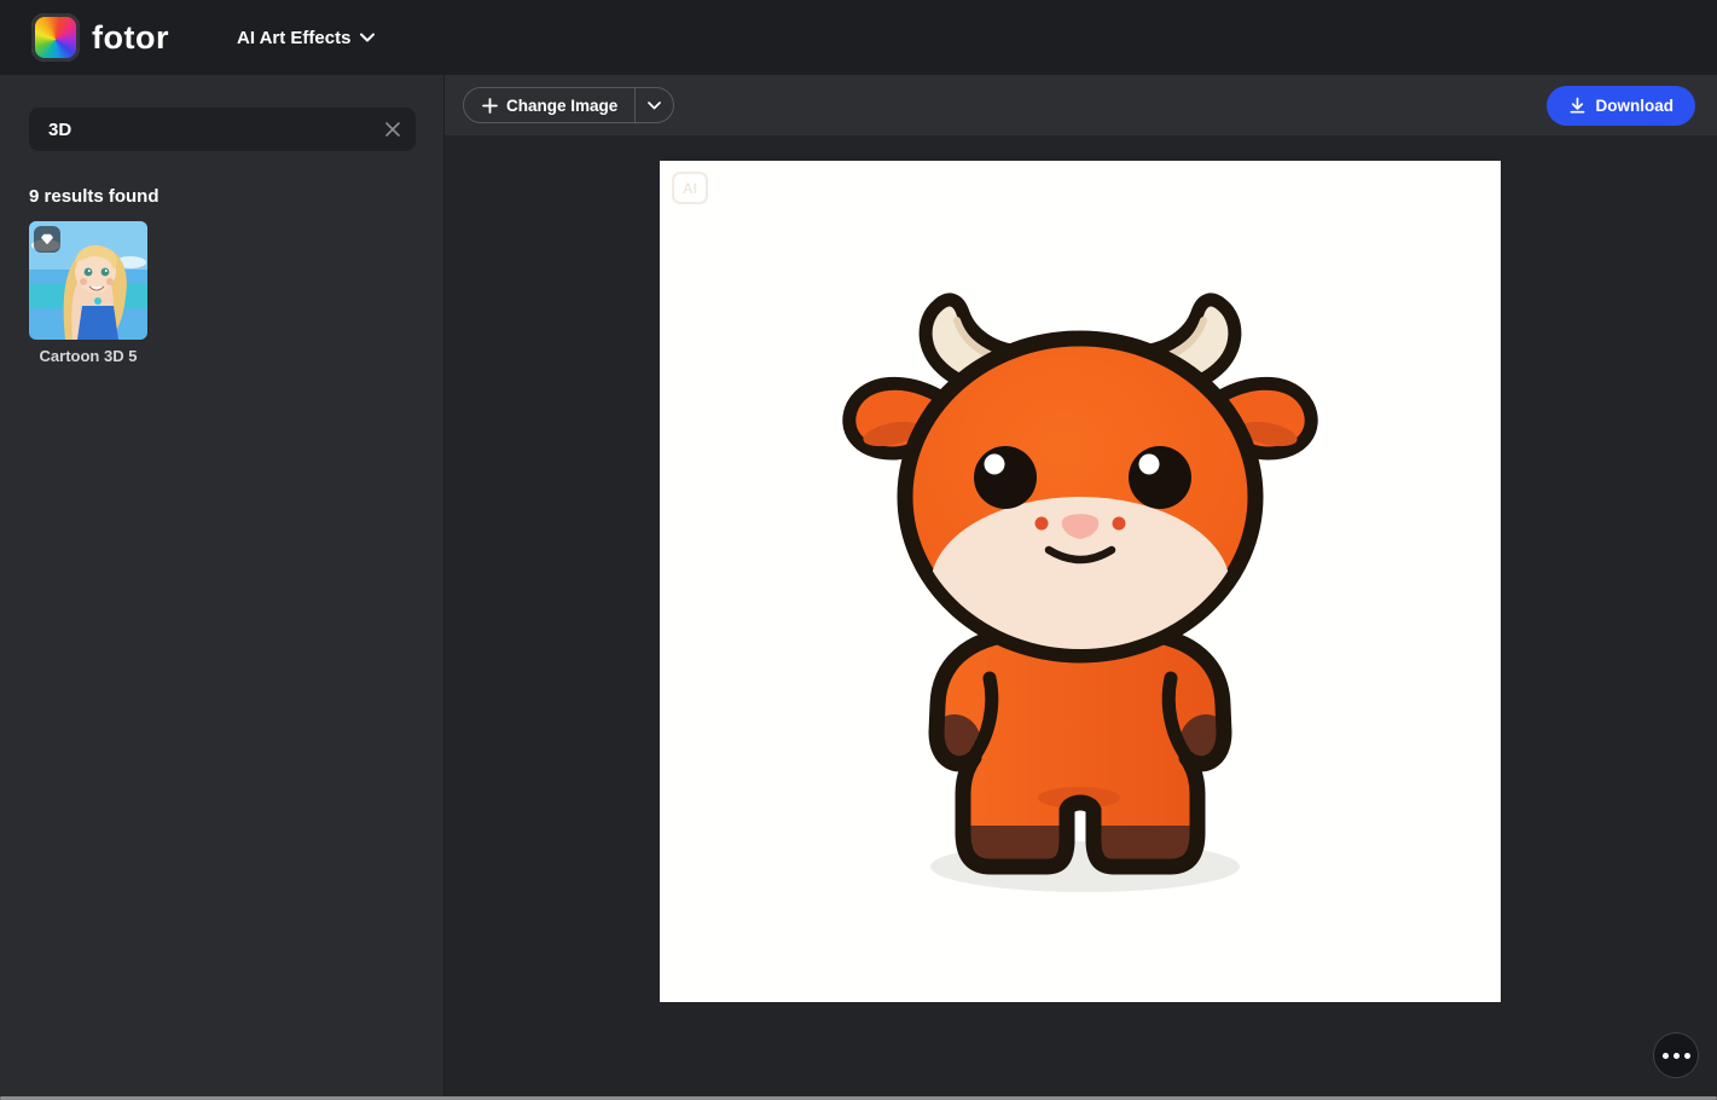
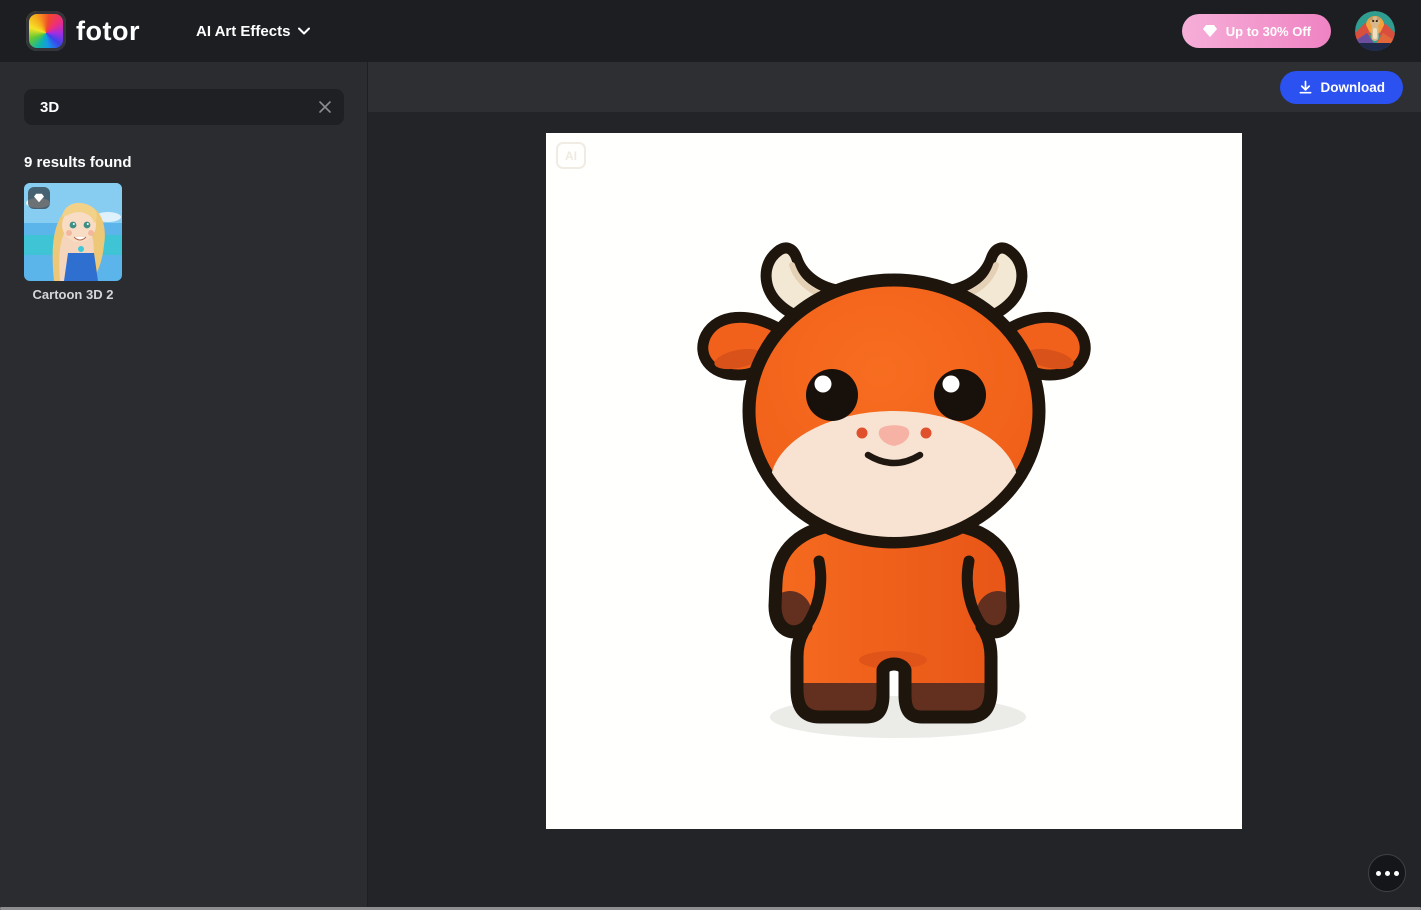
  fotor
  AI Art Effects
+ Up to 30% Off
  3D
  9 results found
- Cartoon 3D 5
+ Cartoon 3D 2
- Change Image
  Download
  AI
